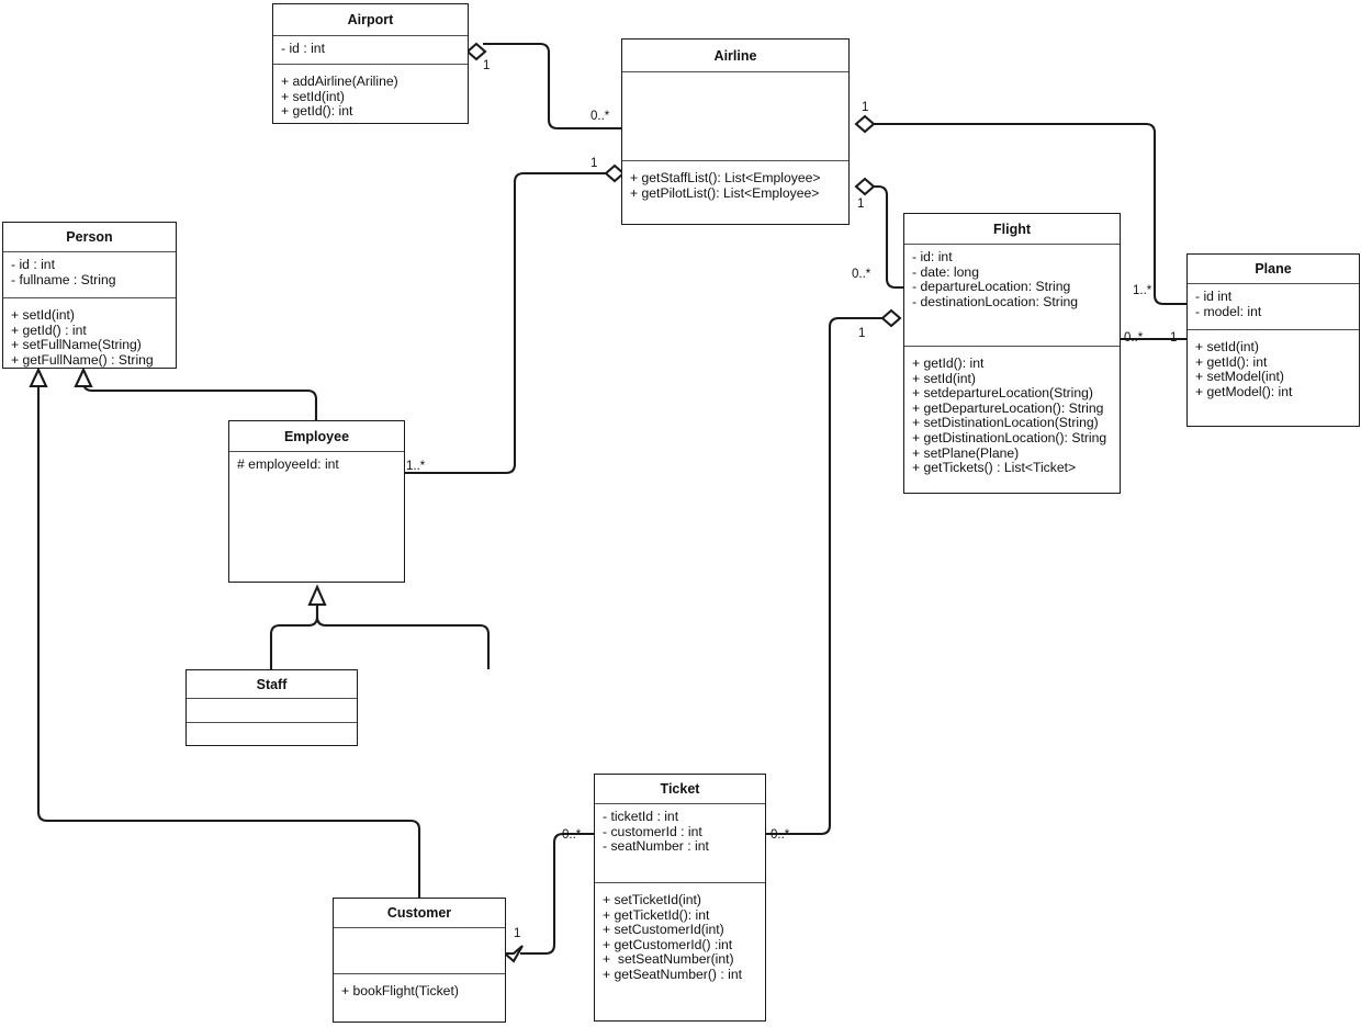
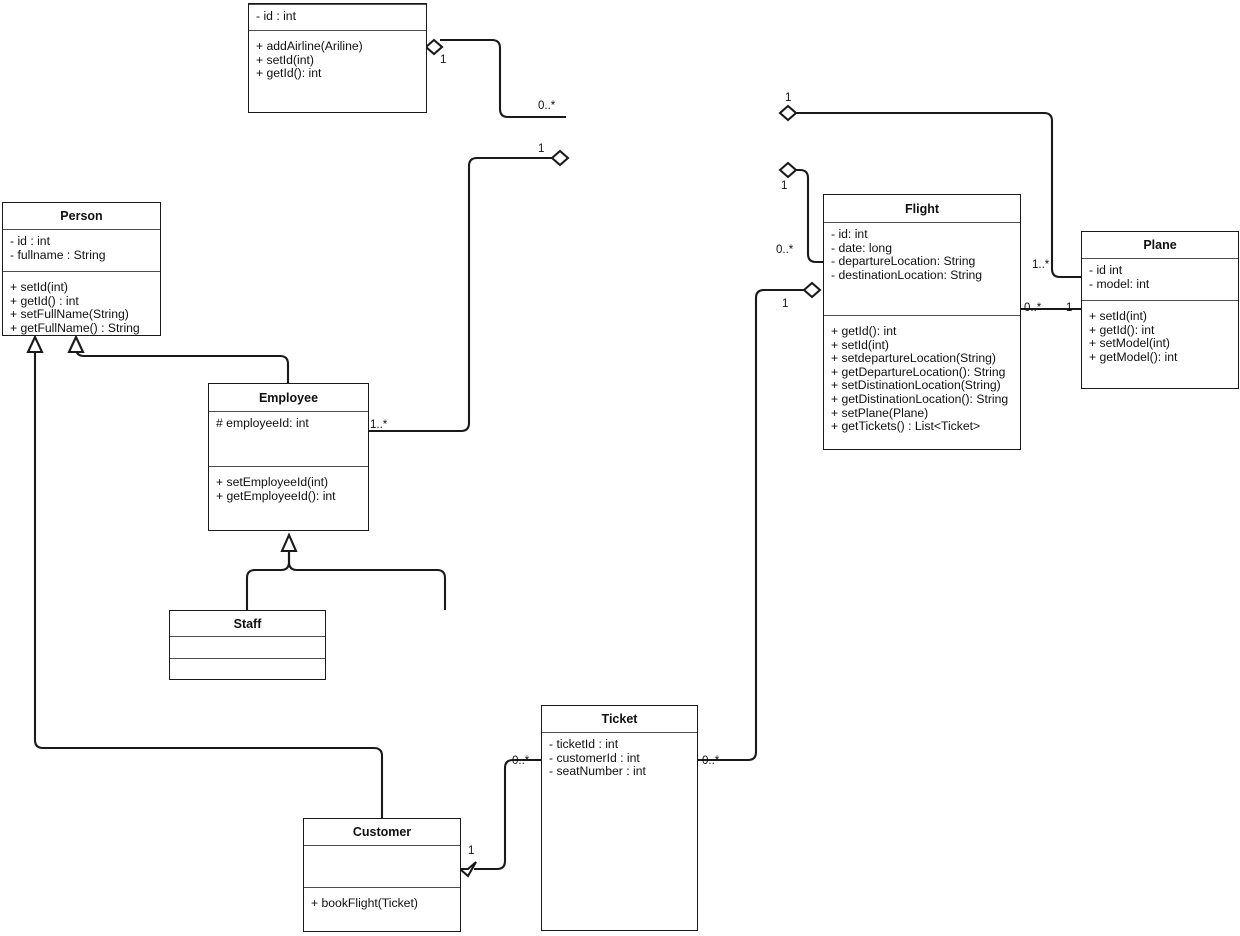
- Airport
  - id : int
  + addAirline(Ariline)
  + setId(int)
  + getId(): int
- Airline
- + getStaffList(): List<Employee>
- + getPilotList(): List<Employee>
  Person
  - id : int
  - fullname : String
  + setId(int)
  + getId() : int
  + setFullName(String)
  + getFullName() : String
  Flight
  - id: int
  - date: long
  - departureLocation: String
  - destinationLocation: String
  + getId(): int
  + setId(int)
  + setdepartureLocation(String)
  + getDepartureLocation(): String
  + setDistinationLocation(String)
  + getDistinationLocation(): String
  + setPlane(Plane)
  + getTickets() : List<Ticket>
  Plane
  - id int
  - model: int
  + setId(int)
  + getId(): int
  + setModel(int)
  + getModel(): int
  Employee
  # employeeId: int
+ + setEmployeeId(int)
+ + getEmployeeId(): int
  Staff
  Ticket
  - ticketId : int
  - customerId : int
  - seatNumber : int
- + setTicketId(int)
- + getTicketId(): int
- + setCustomerId(int)
- + getCustomerId() :int
- + setSeatNumber(int)
- + getSeatNumber() : int
  Customer
  + bookFlight(Ticket)
  1
  0..*
  1
  1
  1
  0..*
  1..*
  0..*
  1
  1
  1..*
  0..*
  0..*
  1
